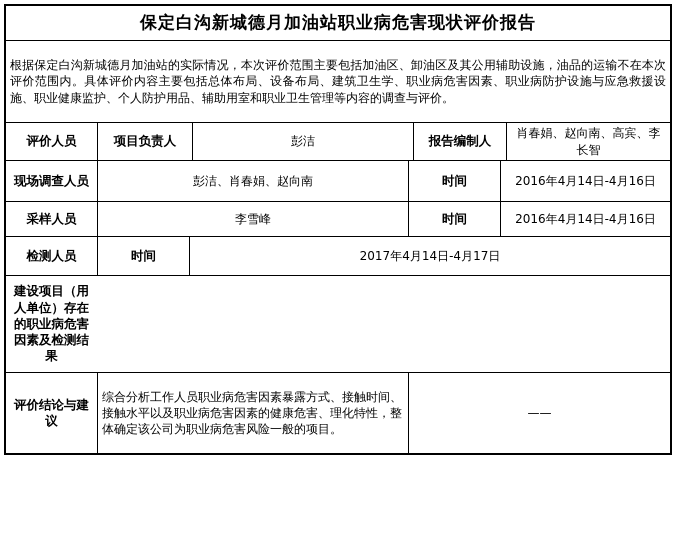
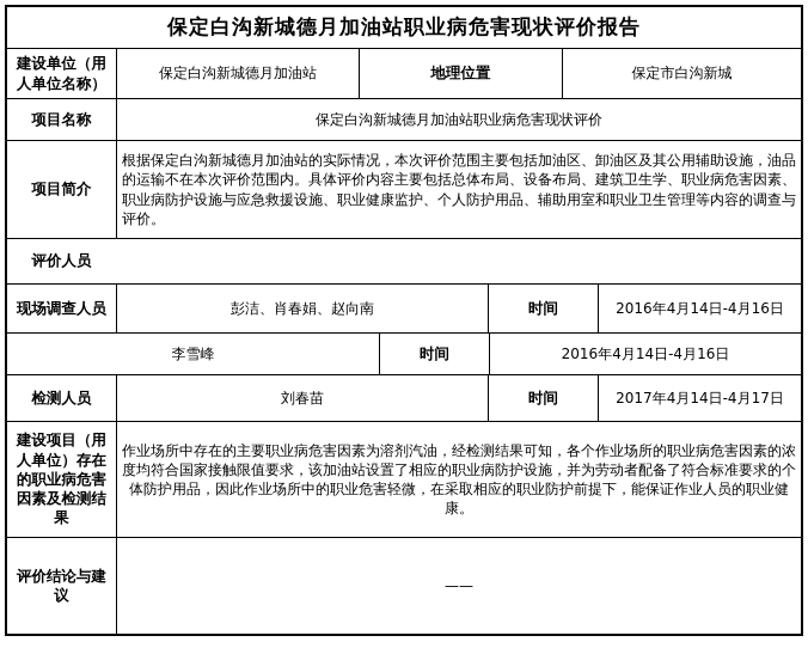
  保定白沟新城德月加油站职业病危害现状评价报告
+ 建设单位（用人单位名称）
+ 保定白沟新城德月加油站
+ 地理位置
+ 保定市白沟新城
+ 项目名称
+ 保定白沟新城德月加油站职业病危害现状评价
+ 项目简介
  根据保定白沟新城德月加油站的实际情况，本次评价范围主要包括加油区、卸油区及其公用辅助设施，油品的运输不在本次评价范围内。具体评价内容主要包括总体布局、设备布局、建筑卫生学、职业病危害因素、职业病防护设施与应急救援设施、职业健康监护、个人防护用品、辅助用室和职业卫生管理等内容的调查与评价。
  评价人员
- 项目负责人
- 彭洁
- 报告编制人
- 肖春娟、赵向南、高宾、李长智
  现场调查人员
  彭洁、肖春娟、赵向南
  时间
  2016年4月14日-4月16日
- 采样人员
  李雪峰
  时间
  2016年4月14日-4月16日
  检测人员
+ 刘春苗
  时间
  2017年4月14日-4月17日
  建设项目（用人单位）存在的职业病危害因素及检测结果
+ 作业场所中存在的主要职业病危害因素为溶剂汽油，经检测结果可知，各个作业场所的职业病危害因素的浓度均符合国家接触限值要求，该加油站设置了相应的职业病防护设施，并为劳动者配备了符合标准要求的个体防护用品，因此作业场所中的职业危害轻微，在采取相应的职业防护前提下，能保证作业人员的职业健康。
  评价结论与建议
- 综合分析工作人员职业病危害因素暴露方式、接触时间、接触水平以及职业病危害因素的健康危害、理化特性，整体确定该公司为职业病危害风险一般的项目。
  ——
